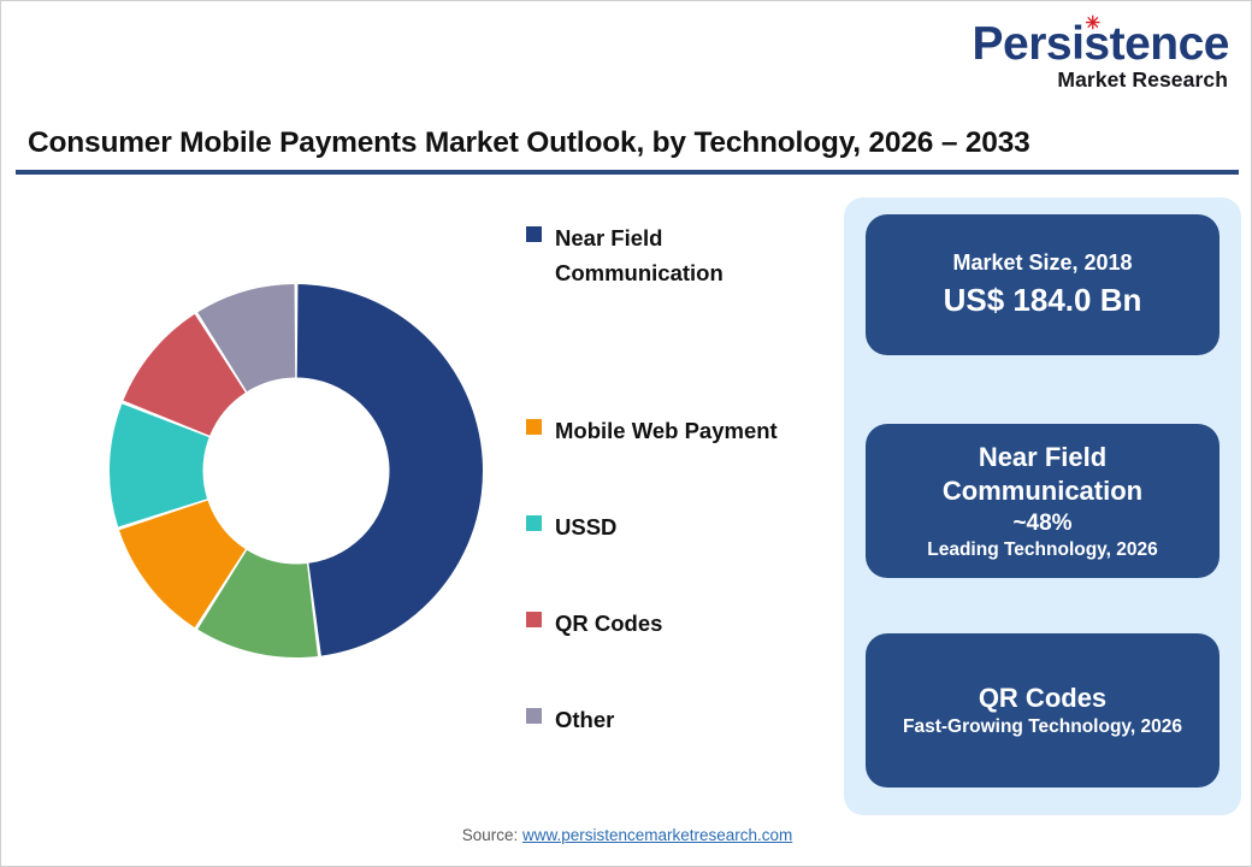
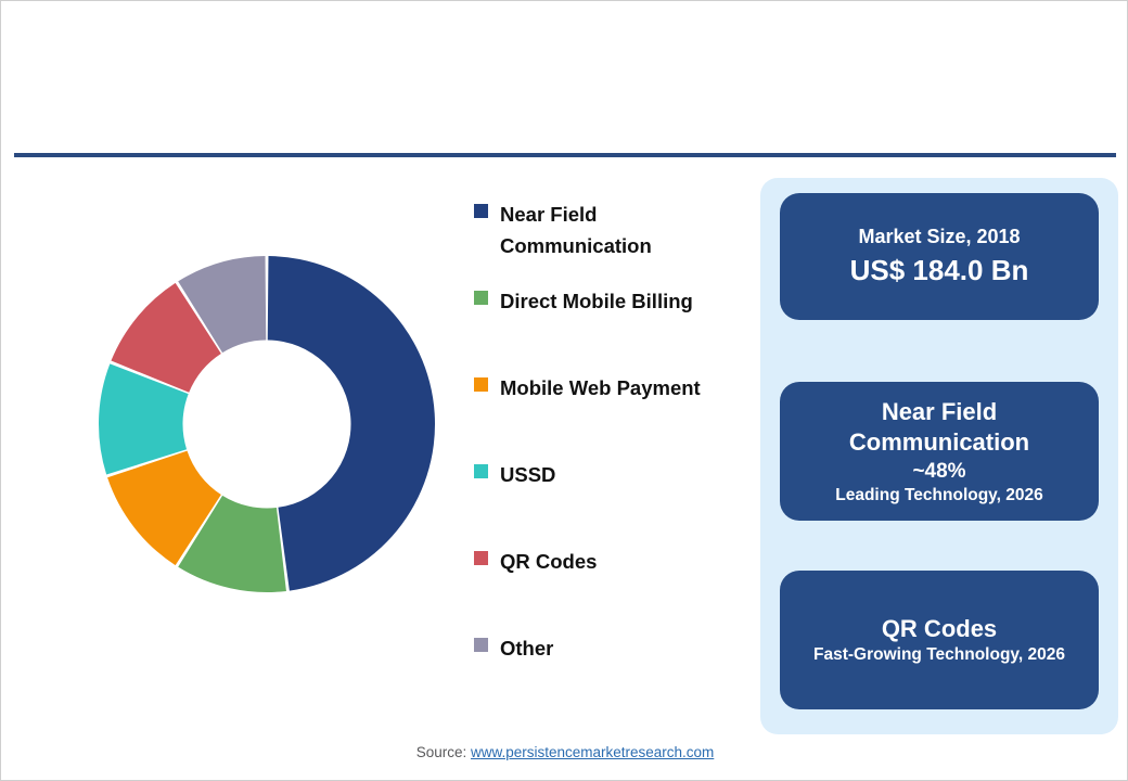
- Persistence
- ✳
- Market Research
- Consumer Mobile Payments Market Outlook, by Technology, 2026 – 2033
  Near Field Communication
+ Direct Mobile Billing
  Mobile Web Payment
  USSD
  QR Codes
  Other
  Market Size, 2018
  US$ 184.0 Bn
  Near Field
  Communication
  ~48%
  Leading Technology, 2026
  QR Codes
  Fast-Growing Technology, 2026
  Source: www.persistencemarketresearch.com
